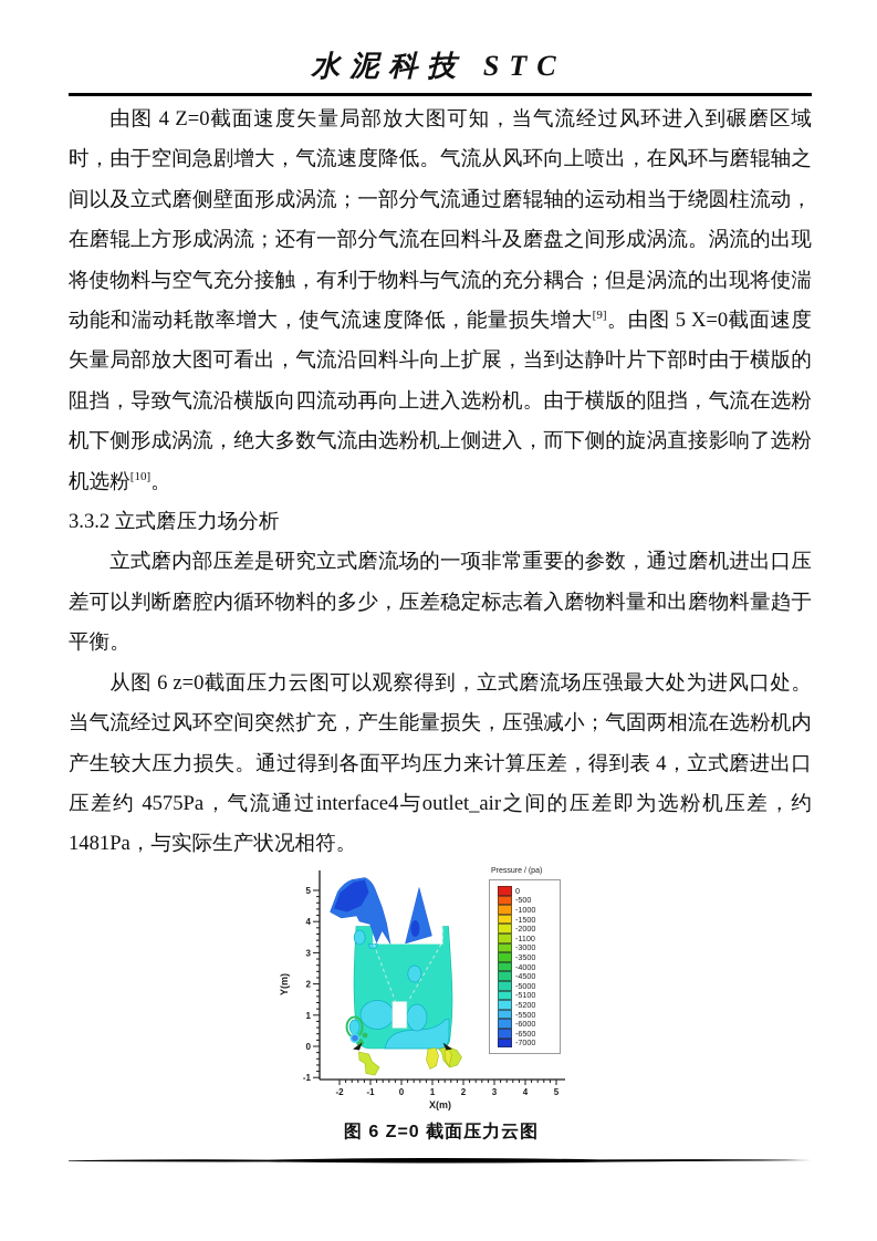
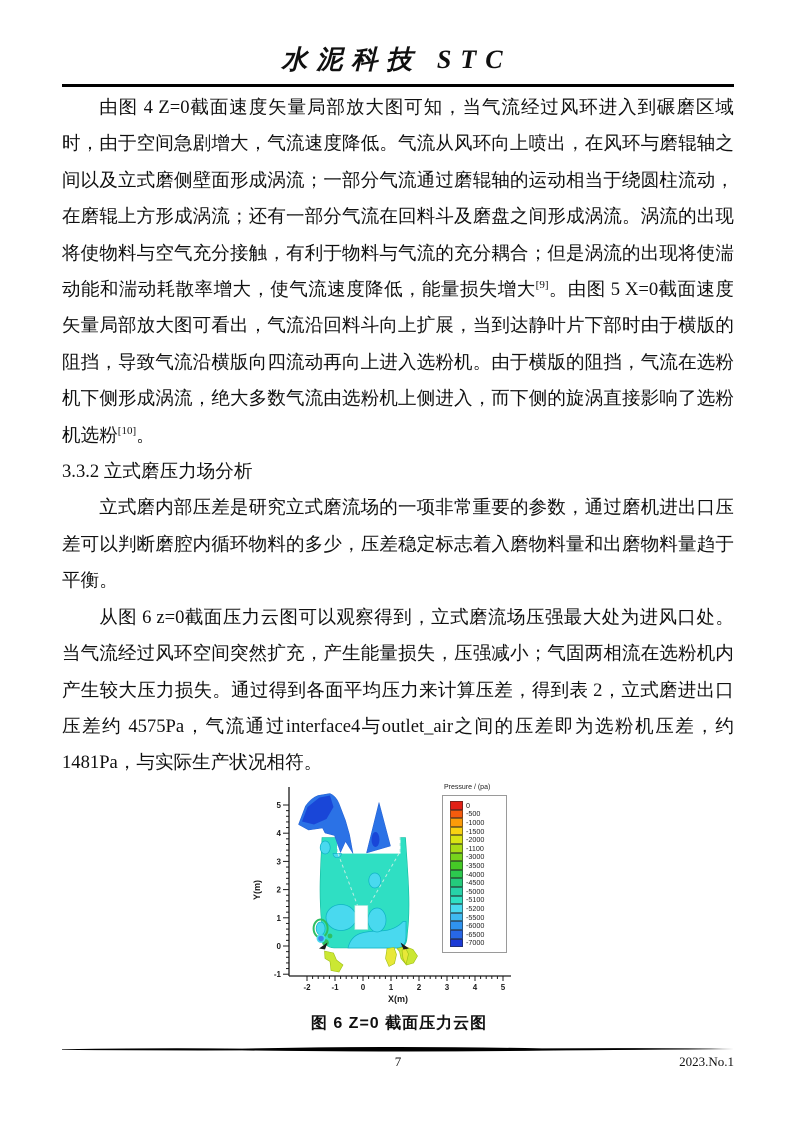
  水泥科技 STC
  由图 4 Z=0截面速度矢量局部放大图可知，当气流经过风环进入到碾磨区域时，由于空间急剧增大，气流速度降低。气流从风环向上喷出，在风环与磨辊轴之间以及立式磨侧壁面形成涡流；一部分气流通过磨辊轴的运动相当于绕圆柱流动，在磨辊上方形成涡流；还有一部分气流在回料斗及磨盘之间形成涡流。涡流的出现将使物料与空气充分接触，有利于物料与气流的充分耦合；但是涡流的出现将使湍动能和湍动耗散率增大，使气流速度降低，能量损失增大[9]。由图 5 X=0截面速度矢量局部放大图可看出，气流沿回料斗向上扩展，当到达静叶片下部时由于横版的阻挡，导致气流沿横版向四流动再向上进入选粉机。由于横版的阻挡，气流在选粉机下侧形成涡流，绝大多数气流由选粉机上侧进入，而下侧的旋涡直接影响了选粉机选粉[10]。
  3.3.2 立式磨压力场分析
  立式磨内部压差是研究立式磨流场的一项非常重要的参数，通过磨机进出口压差可以判断磨腔内循环物料的多少，压差稳定标志着入磨物料量和出磨物料量趋于平衡。
- 从图 6 z=0截面压力云图可以观察得到，立式磨流场压强最大处为进风口处。当气流经过风环空间突然扩充，产生能量损失，压强减小；气固两相流在选粉机内产生较大压力损失。通过得到各面平均压力来计算压差，得到表 4，立式磨进出口压差约 4575Pa，气流通过interface4与outlet_air之间的压差即为选粉机压差，约 1481Pa，与实际生产状况相符。
+ 从图 6 z=0截面压力云图可以观察得到，立式磨流场压强最大处为进风口处。当气流经过风环空间突然扩充，产生能量损失，压强减小；气固两相流在选粉机内产生较大压力损失。通过得到各面平均压力来计算压差，得到表 2，立式磨进出口压差约 4575Pa，气流通过interface4与outlet_air之间的压差即为选粉机压差，约 1481Pa，与实际生产状况相符。
  -2
  -1
  0
  1
  2
  3
  4
  5
  -1
  0
  1
  2
  3
  4
  5
  X(m)
  0
  -500
  -1000
  -1500
  -2000
  -1100
  -3000
  -3500
  -4000
  -4500
  -5000
  -5100
  -5200
  -5500
  -6000
  -6500
  -7000
  图 6 Z=0 截面压力云图
+ 7
+ 2023.No.1
